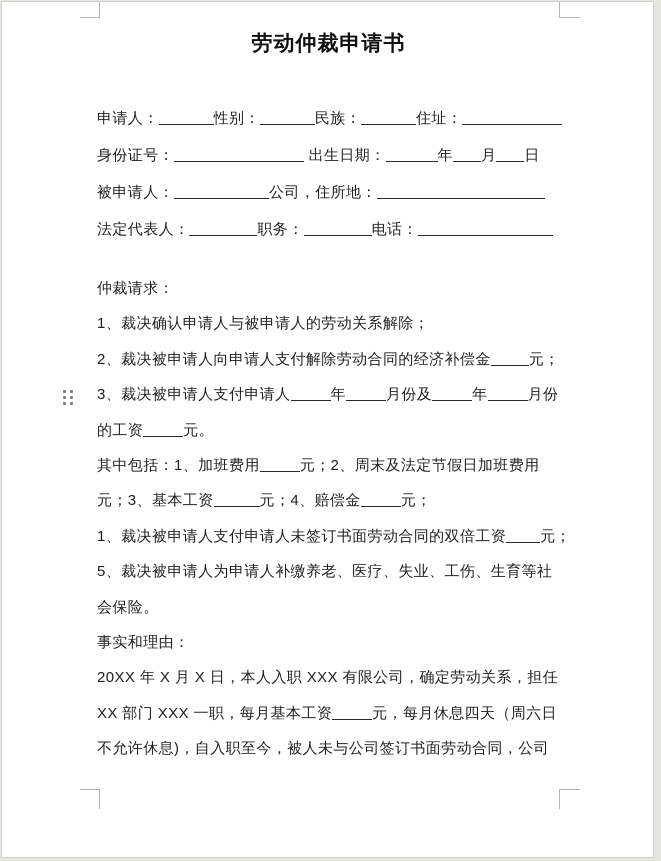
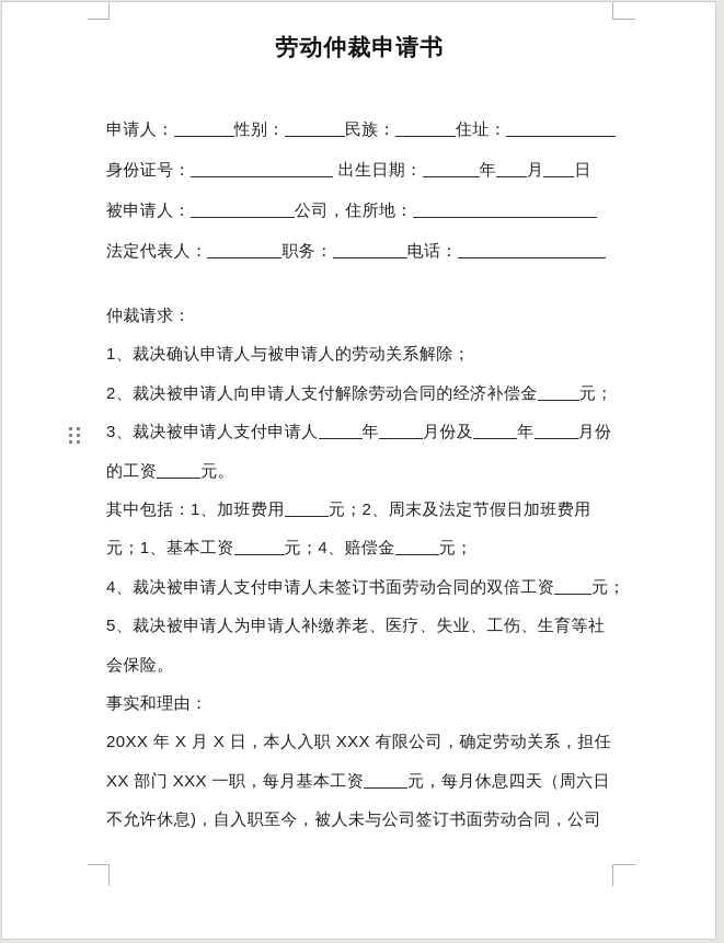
  劳动仲裁申请书
  申请人： 性别： 民族： 住址：
  身份证号： 出生日期： 年 月 日
  被申请人： 公司，住所地：
  法定代表人： 职务： 电话：
  仲裁请求：
  1、裁决确认申请人与被申请人的劳动关系解除；
  2、裁决被申请人向申请人支付解除劳动合同的经济补偿金 元；
  3、裁决被申请人支付申请人 年 月份及 年 月份
  的工资 元。
  其中包括：1、加班费用 元；2、周末及法定节假日加班费用
- 元；3、基本工资 元；4、赔偿金 元；
+ 元；1、基本工资 元；4、赔偿金 元；
- 1、裁决被申请人支付申请人未签订书面劳动合同的双倍工资 元；
+ 4、裁决被申请人支付申请人未签订书面劳动合同的双倍工资 元；
  5、裁决被申请人为申请人补缴养老、医疗、失业、工伤、生育等社
  会保险。
  事实和理由：
  20XX 年 X 月 X 日，本人入职 XXX 有限公司，确定劳动关系，担任
  XX 部门 XXX 一职，每月基本工资 元，每月休息四天（周六日
  不允许休息)，自入职至今，被人未与公司签订书面劳动合同，公司
